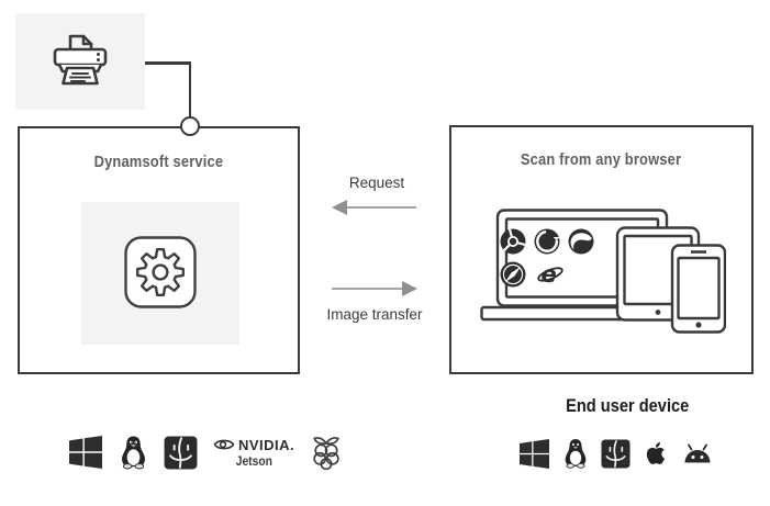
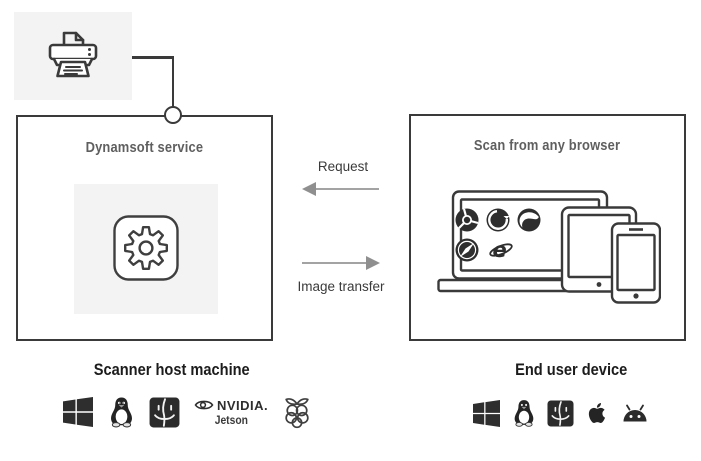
  Dynamsoft service
  Request
  Image transfer
  Scan from any browser
  e
+ Scanner host machine
  End user device
  NVIDIA.
  Jetson
